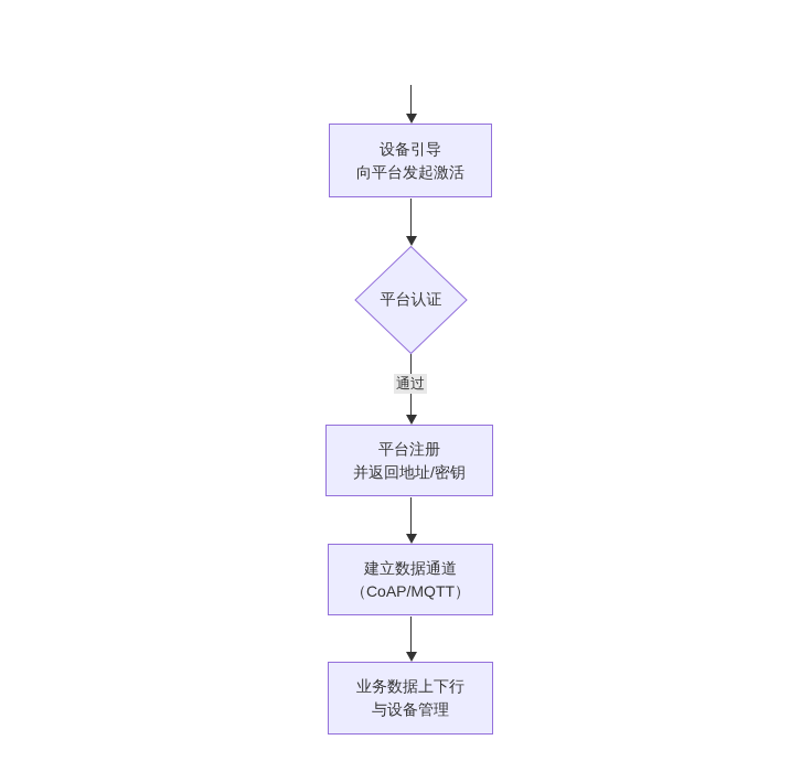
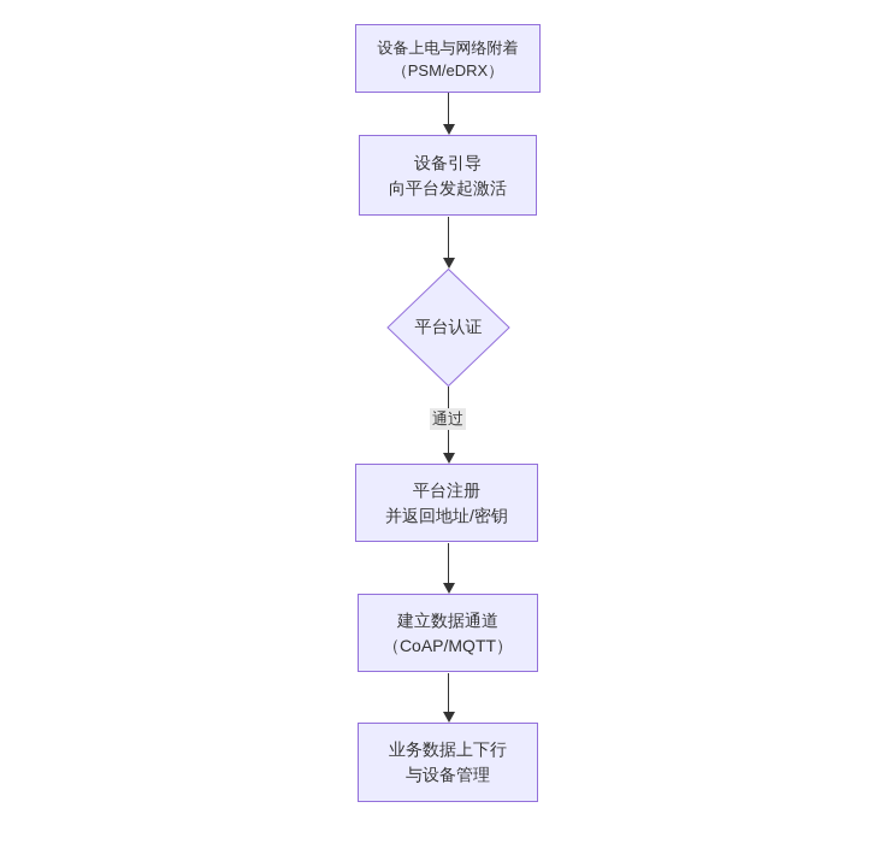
+ 设备上电与网络附着
+ （PSM/eDRX）
  设备引导
  向平台发起激活
  平台认证
  通过
  平台注册
  并返回地址/密钥
  建立数据通道
  （CoAP/MQTT）
  业务数据上下行
  与设备管理
